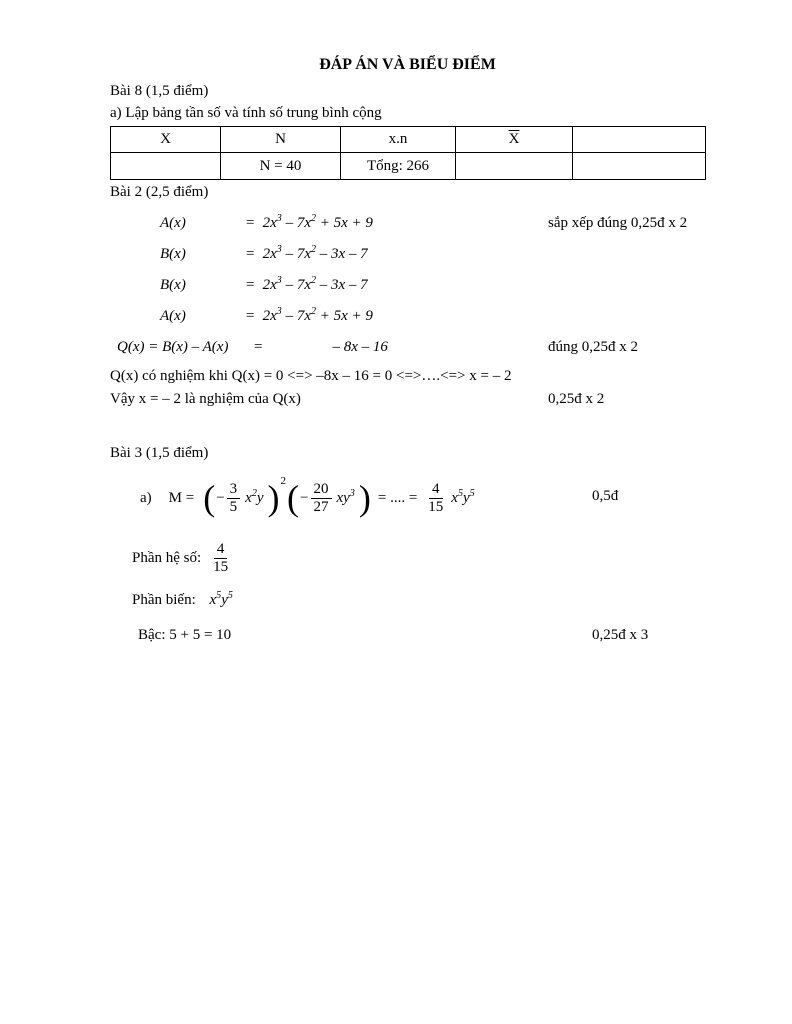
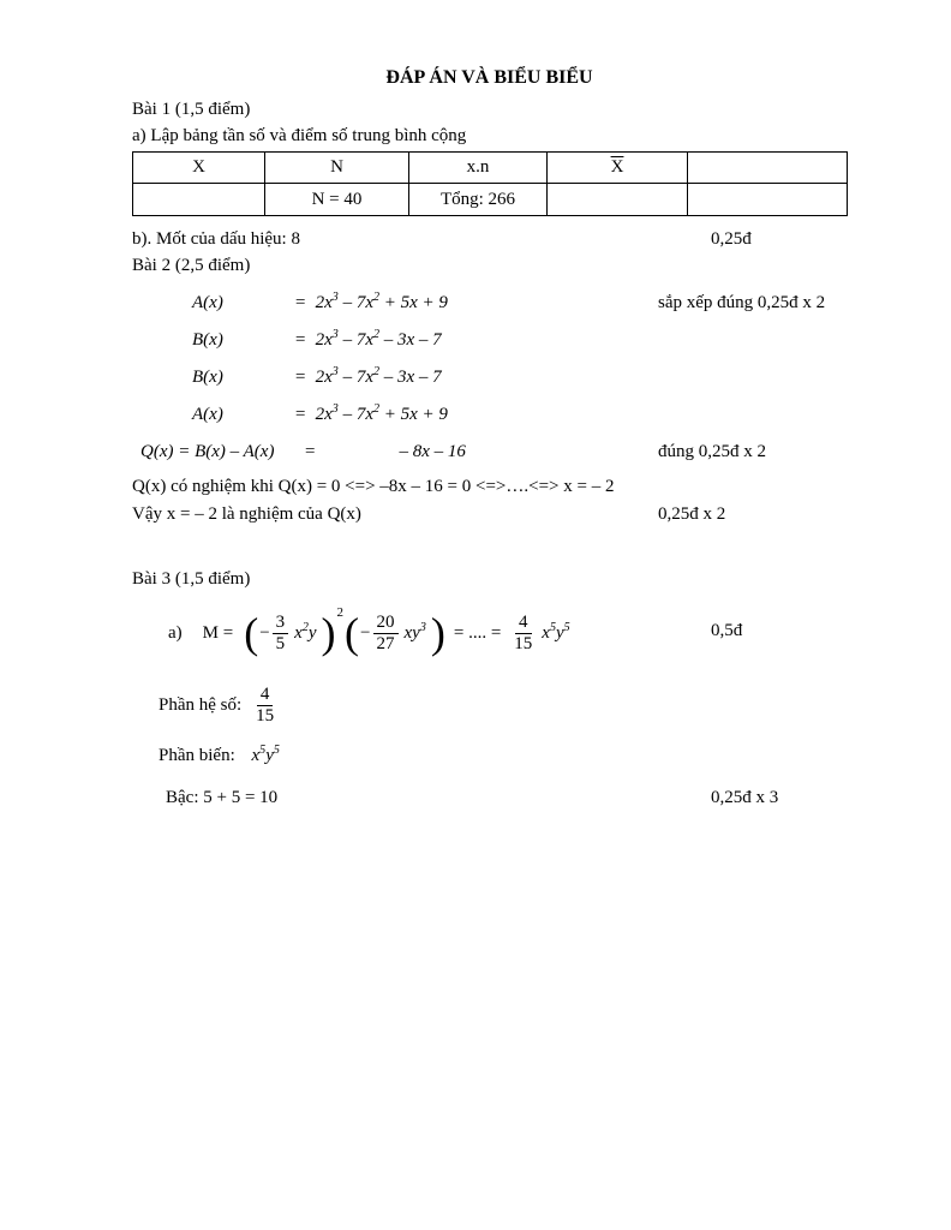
- ĐÁP ÁN VÀ BIỂU ĐIỂM
+ ĐÁP ÁN VÀ BIỂU BIỂU
- Bài 8 (1,5 điểm)
+ Bài 1 (1,5 điểm)
- a) Lập bảng tần số và tính số trung bình cộng
+ a) Lập bảng tần số và điểm số trung bình cộng
  X	N	x.n	X
  	N = 40	Tổng: 266
+ b). Mốt của dấu hiệu: 8
+ 0,25đ
  Bài 2 (2,5 điểm)
  A(x) = 2x3 – 7x2 + 5x + 9
  sắp xếp đúng 0,25đ x 2
  B(x) = 2x3 – 7x2 – 3x – 7
  B(x) = 2x3 – 7x2 – 3x – 7
  A(x) = 2x3 – 7x2 + 5x + 9
  Q(x) = B(x) – A(x) = – 8x – 16
  đúng 0,25đ x 2
  Q(x) có nghiệm khi Q(x) = 0 <=> –8x – 16 = 0 <=>….<=> x = – 2
  Vậy x = – 2 là nghiệm của Q(x)
  0,25đ x 2
  Bài 3 (1,5 điểm)
  a)
  M =
  (
  −
  3
  5
  x2y
  )
  2
  (
  −
  20
  27
  xy3
  )
  = .... =
  4
  15
  x5y5
  0,5đ
  Phần hệ số:
  4
  15
  Phần biến: x5y5
  Bậc: 5 + 5 = 10
  0,25đ x 3
